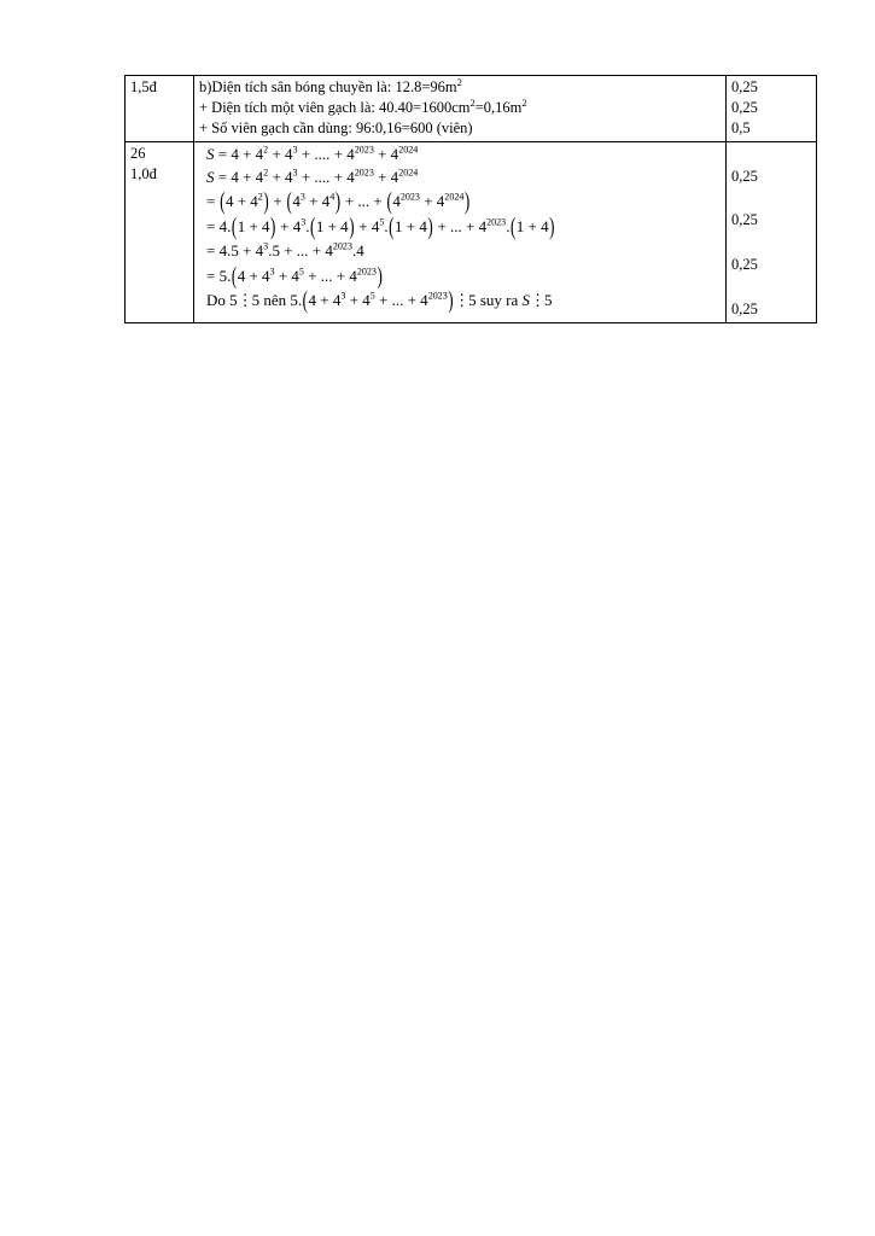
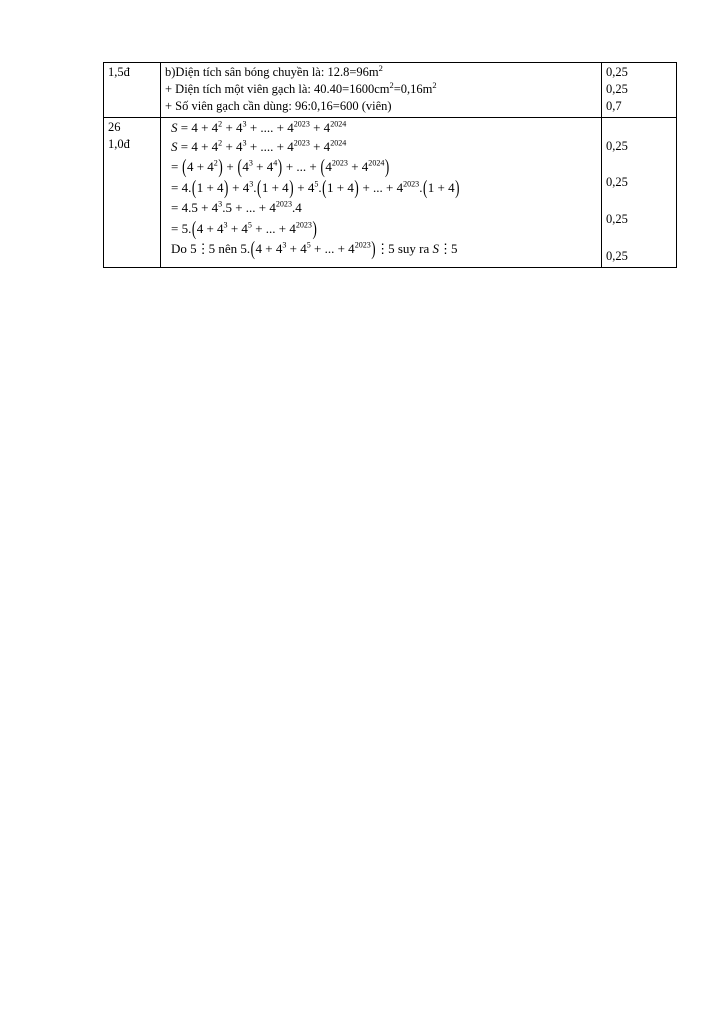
- 1,5đ	b)Diện tích sân bóng chuyền là: 12.8=96m2 + Diện tích một viên gạch là: 40.40=1600cm2=0,16m2 + Số viên gạch cần dùng: 96:0,16=600 (viên)	0,25 0,25 0,5
+ 1,5đ	b)Diện tích sân bóng chuyền là: 12.8=96m2 + Diện tích một viên gạch là: 40.40=1600cm2=0,16m2 + Số viên gạch cần dùng: 96:0,16=600 (viên)	0,25 0,25 0,7
  26 1,0đ	S = 4 + 42 + 43 + .... + 42023 + 42024 S = 4 + 42 + 43 + .... + 42023 + 42024 = (4 + 42) + (43 + 44) + ... + (42023 + 42024) = 4.(1 + 4) + 43.(1 + 4) + 45.(1 + 4) + ... + 42023.(1 + 4) = 4.5 + 43.5 + ... + 42023.4 = 5.(4 + 43 + 45 + ... + 42023) Do 5⋮5 nên 5.(4 + 43 + 45 + ... + 42023)⋮5 suy ra S⋮5	0,25 0,25 0,25 0,25
